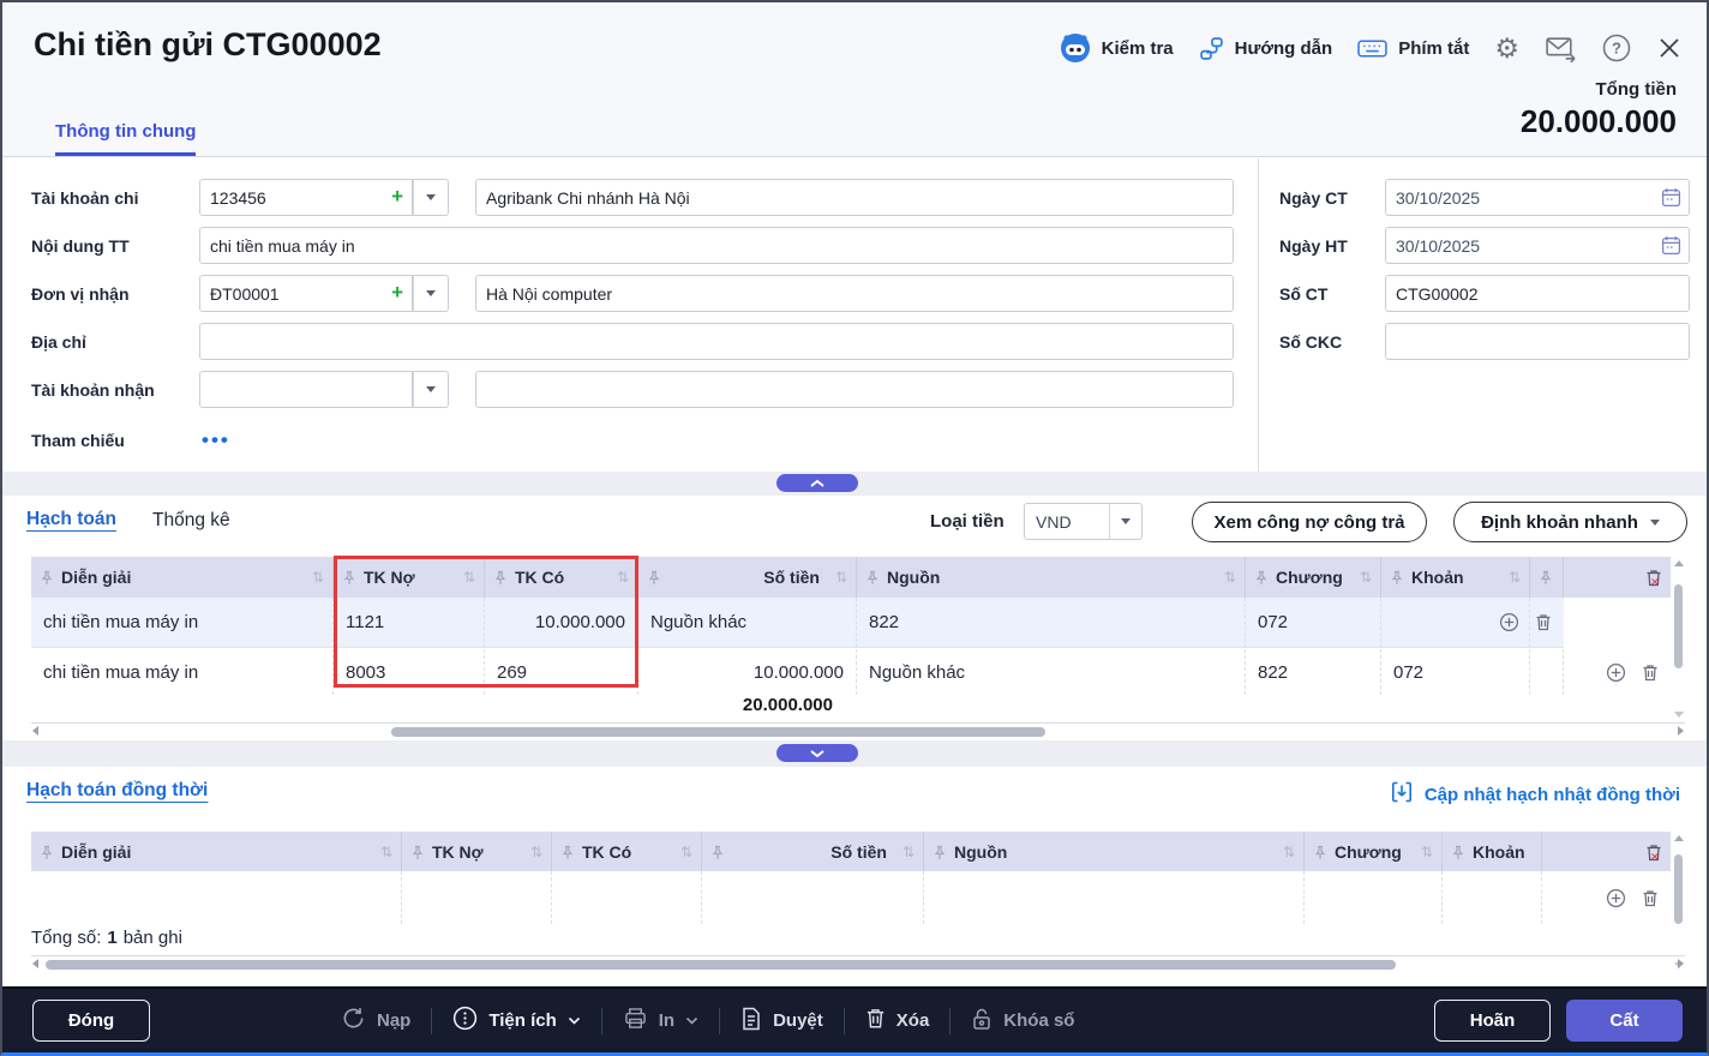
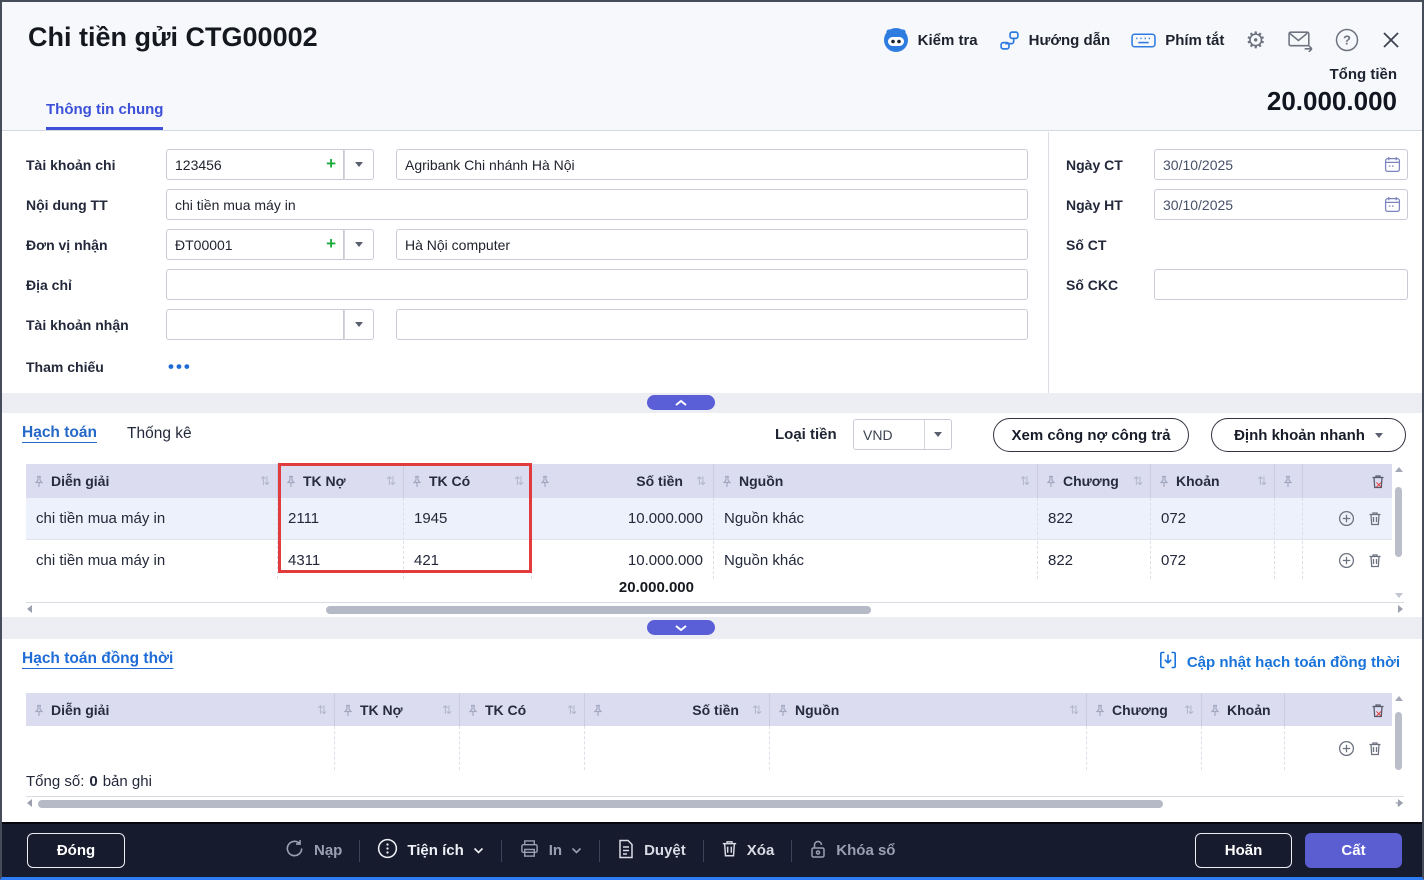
  Chi tiền gửi CTG00002
  Kiểm tra
  Hướng dẫn
  Phím tắt
  ⚙
  ?
  Tổng tiền
  20.000.000
  Thông tin chung
  Tài khoản chi
  123456
  +
  Agribank Chi nhánh Hà Nội
  Nội dung TT
  chi tiền mua máy in
  Đơn vị nhận
  ĐT00001
  +
  Hà Nội computer
  Địa chỉ
  Tài khoản nhận
  Tham chiếu
  •••
  Ngày CT
  30/10/2025
  Ngày HT
  30/10/2025
  Số CT
- CTG00002
  Số CKC
  Hạch toán
  Thống kê
  Loại tiền
  VND
  Xem công nợ công trả
  Định khoản nhanh
  Diễn giải
  ⇅
  TK Nợ
  ⇅
  TK Có
  ⇅
  Số tiền
  ⇅
  Nguồn
  ⇅
  Chương
  ⇅
  Khoản
  ⇅
  ✕
  chi tiền mua máy in
+ 2111
- 1121
+ 1945
  10.000.000
  Nguồn khác
  822
  072
  chi tiền mua máy in
- 8003
+ 4311
- 269
+ 421
  10.000.000
  Nguồn khác
  822
  072
  20.000.000
  Hạch toán đồng thời
- Cập nhật hạch nhật đồng thời
+ Cập nhật hạch toán đồng thời
  Diễn giải
  ⇅
  TK Nợ
  ⇅
  TK Có
  ⇅
  Số tiền
  ⇅
  Nguồn
  ⇅
  Chương
  ⇅
  Khoản
  ✕
  Tổng số:
- 1
+ 0
  bản ghi
  Đóng
  Nạp
  Tiện ích
  In
  Duyệt
  Xóa
  Khóa sổ
  Hoãn
  Cất
